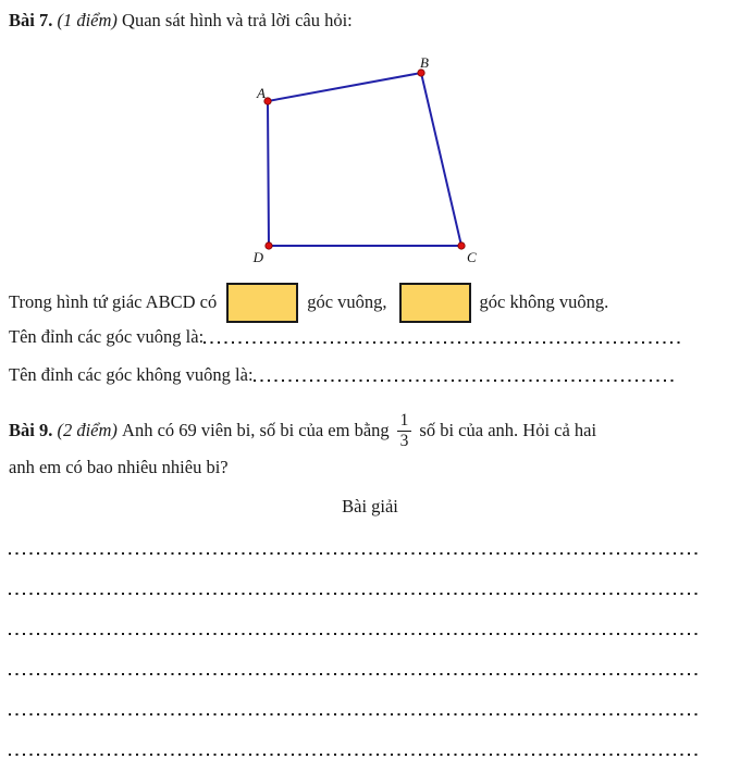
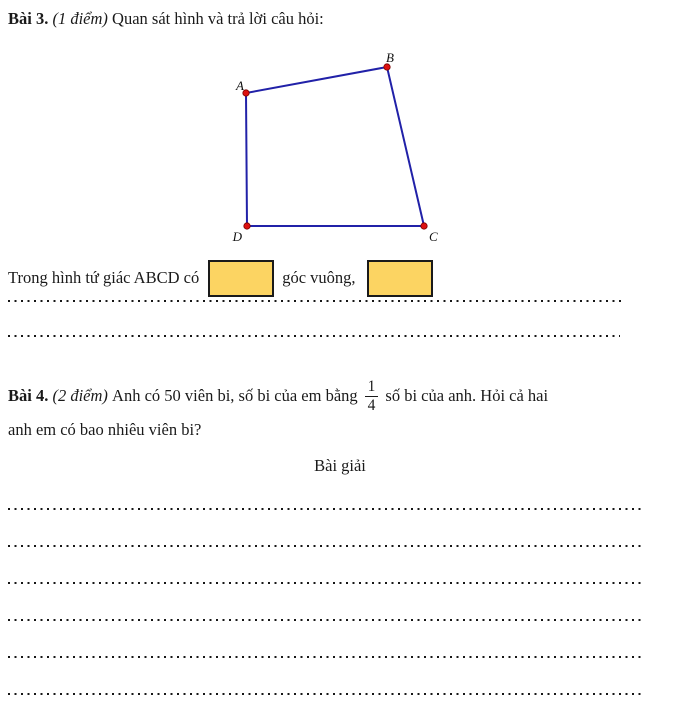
- Bài 7. (1 điểm) Quan sát hình và trả lời câu hỏi:
+ Bài 3. (1 điểm) Quan sát hình và trả lời câu hỏi:
  A
  B
  C
  D
  Trong hình tứ giác ABCD có
  góc vuông,
- góc không vuông.
- Tên đỉnh các góc vuông là:
- Tên đỉnh các góc không vuông là:
- Bài 9.
+ Bài 4.
  (2 điểm)
- Anh có 69 viên bi, số bi của em bằng
+ Anh có 50 viên bi, số bi của em bằng
  1
- 3
+ 4
  số bi của anh. Hỏi cả hai
- anh em có bao nhiêu nhiêu bi?
+ anh em có bao nhiêu viên bi?
  Bài giải
